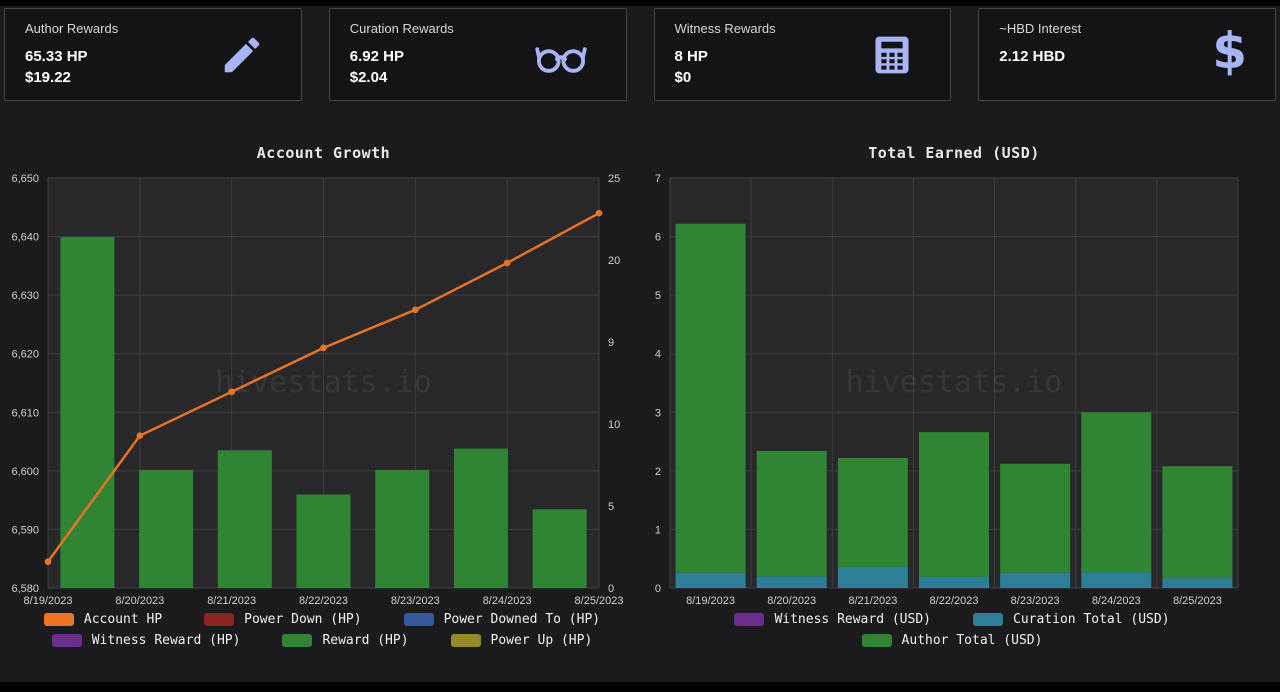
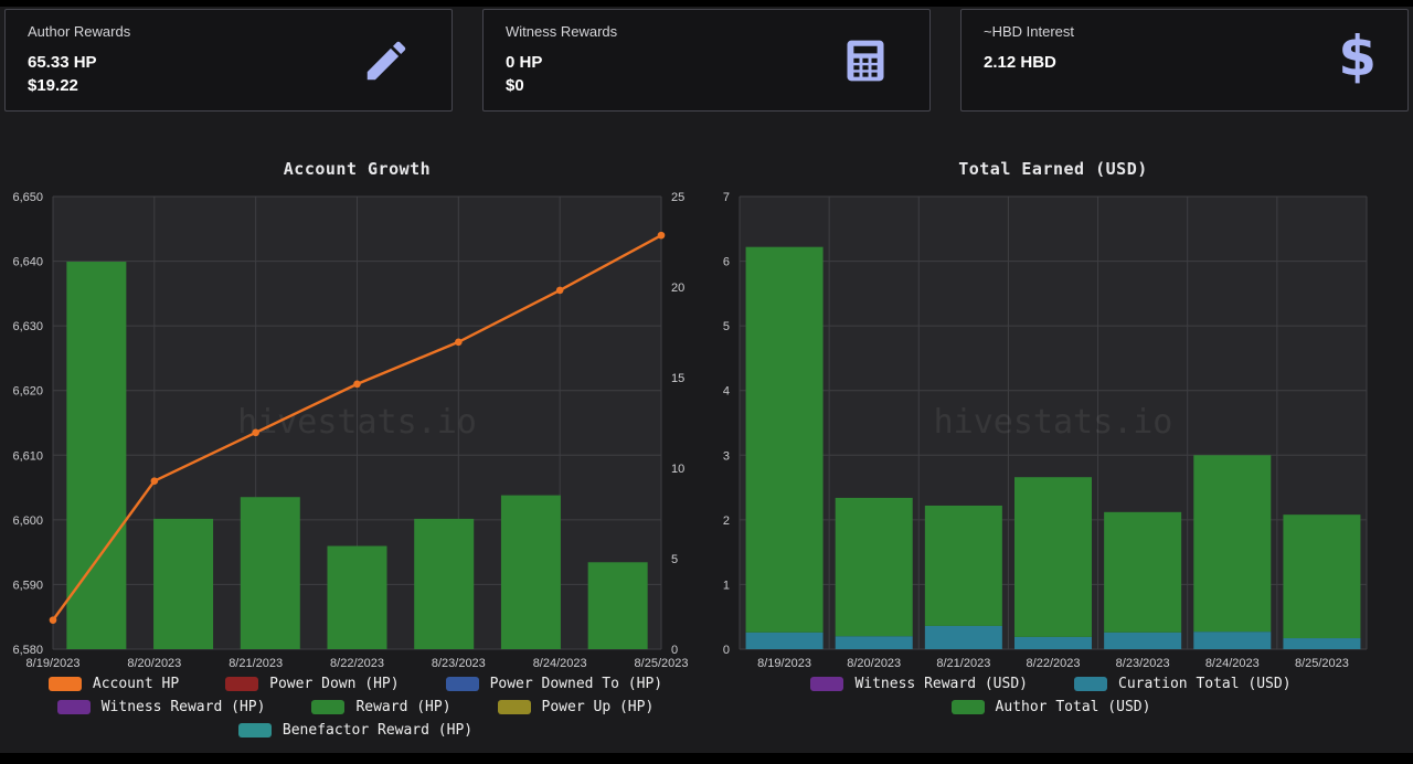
  Author Rewards
  65.33 HP
  $19.22
- Curation Rewards
- 6.92 HP
- $2.04
  Witness Rewards
- 8 HP
+ 0 HP
  $0
  ~HBD Interest
  2.12 HBD
  $
  6,650
  6,640
  6,630
  6,620
  6,610
  6,600
  6,590
  6,580
  25
  20
- 9
+ 15
  10
  5
  0
  8/19/2023
  8/20/2023
  8/21/2023
  8/22/2023
  8/23/2023
  8/24/2023
  8/25/2023
  hivestats.io
  Account Growth
  7
  6
  5
  4
  3
  2
  1
  0
  8/19/2023
  8/20/2023
  8/21/2023
  8/22/2023
  8/23/2023
  8/24/2023
  8/25/2023
  hivestats.io
  Total Earned (USD)
  Account HP
  Power Down (HP)
  Power Downed To (HP)
  Witness Reward (HP)
  Reward (HP)
  Power Up (HP)
+ Benefactor Reward (HP)
  Witness Reward (USD)
  Curation Total (USD)
  Author Total (USD)
